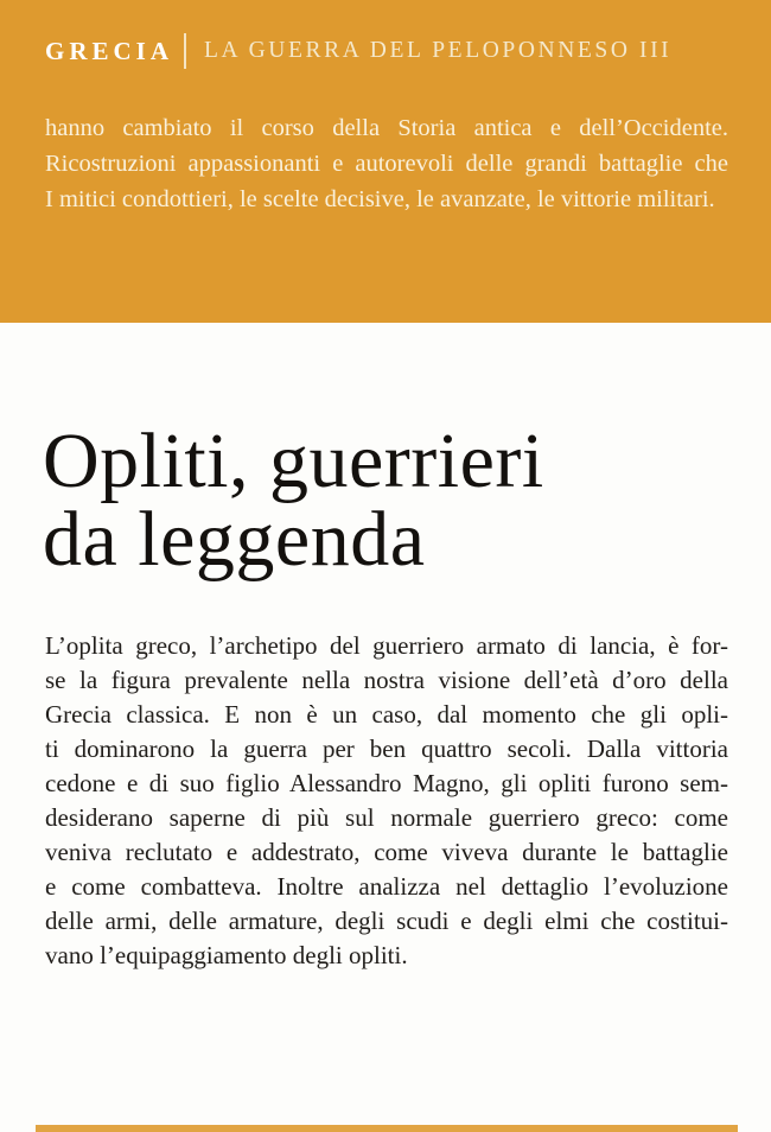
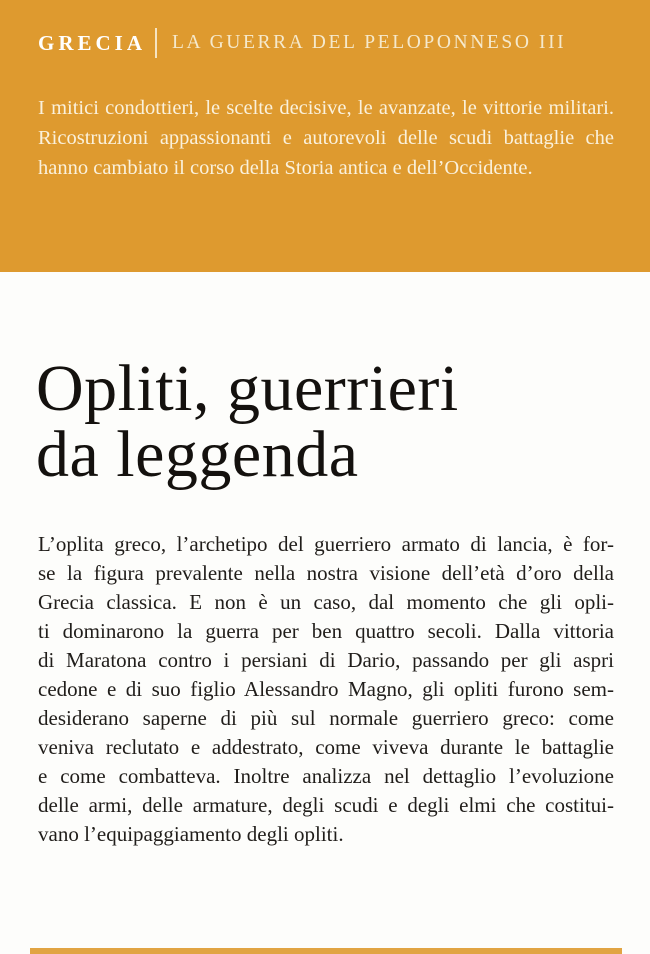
  GRECIA
  LA GUERRA DEL PELOPONNESO III
- hanno cambiato il corso della Storia antica e dell’Occidente.
+ I mitici condottieri, le scelte decisive, le avanzate, le vittorie militari.
- Ricostruzioni appassionanti e autorevoli delle grandi battaglie che
+ Ricostruzioni appassionanti e autorevoli delle scudi battaglie che
- I mitici condottieri, le scelte decisive, le avanzate, le vittorie militari.
+ hanno cambiato il corso della Storia antica e dell’Occidente.
  Opliti, guerrieri
  da leggenda
  L’oplita greco, l’archetipo del guerriero armato di lancia, è for-
  se la figura prevalente nella nostra visione dell’età d’oro della
  Grecia classica. E non è un caso, dal momento che gli opli-
  ti dominarono la guerra per ben quattro secoli. Dalla vittoria
+ di Maratona contro i persiani di Dario, passando per gli aspri
  cedone e di suo figlio Alessandro Magno, gli opliti furono sem-
  desiderano saperne di più sul normale guerriero greco: come
  veniva reclutato e addestrato, come viveva durante le battaglie
  e come combatteva. Inoltre analizza nel dettaglio l’evoluzione
  delle armi, delle armature, degli scudi e degli elmi che costitui-
  vano l’equipaggiamento degli opliti.
